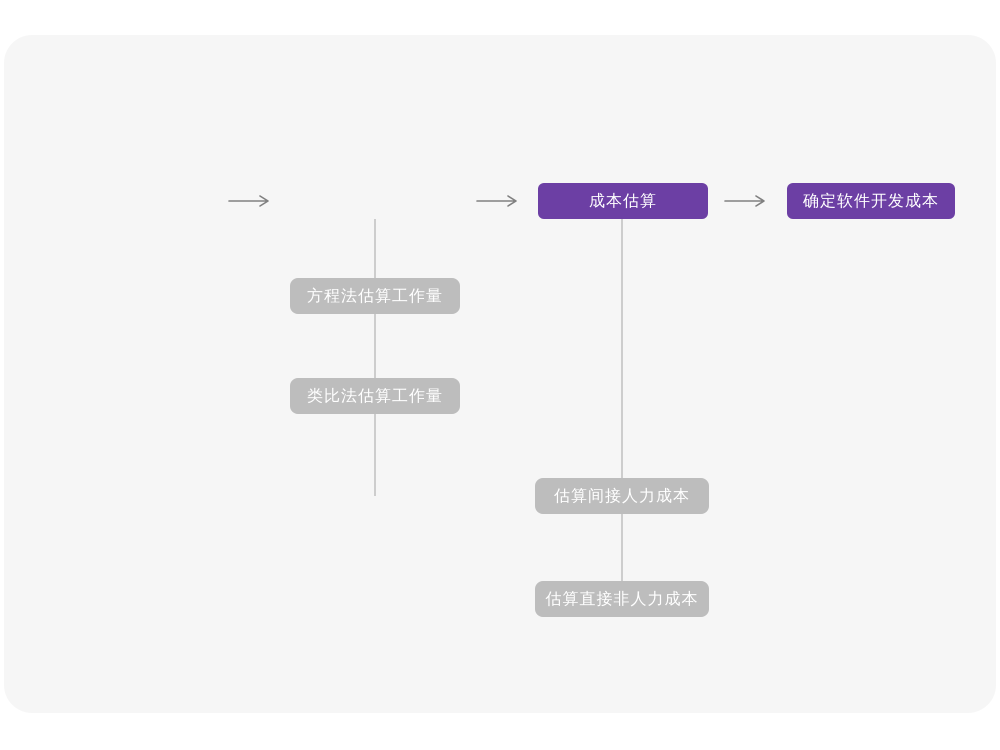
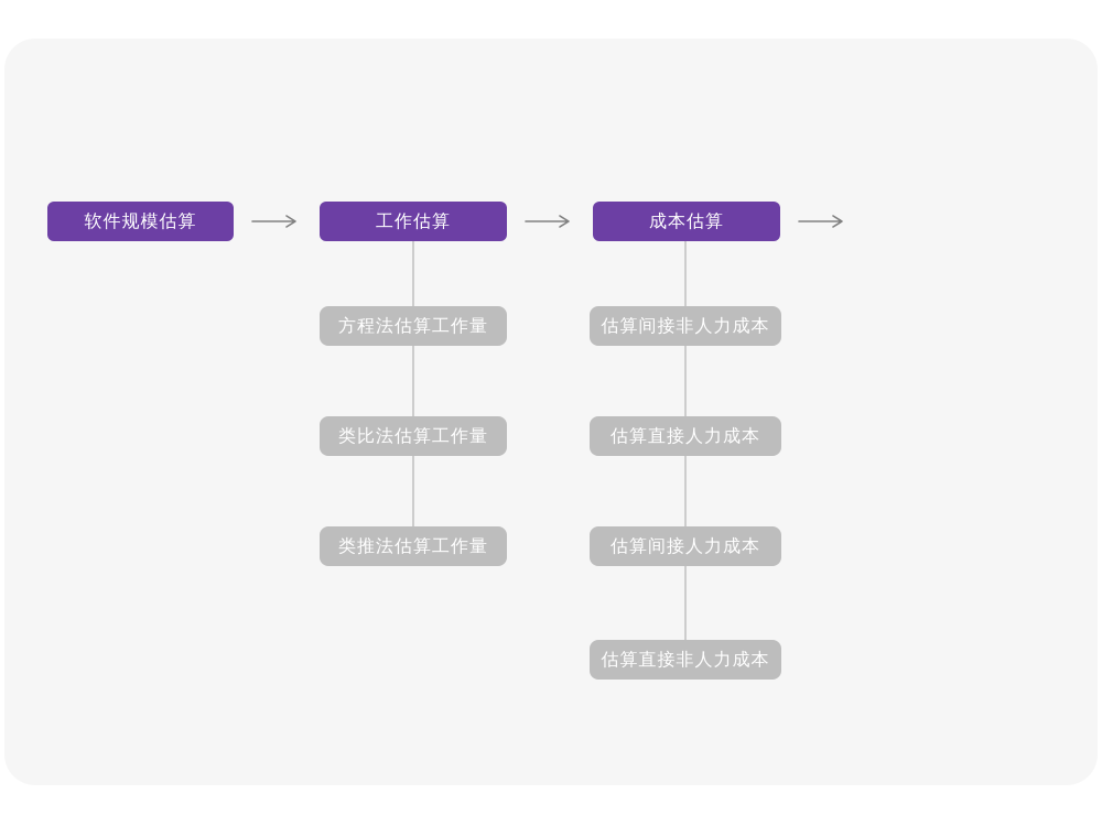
+ 软件规模估算
+ 工作估算
  成本估算
- 确定软件开发成本
  方程法估算工作量
  类比法估算工作量
+ 类推法估算工作量
+ 估算间接非人力成本
+ 估算直接人力成本
  估算间接人力成本
  估算直接非人力成本
